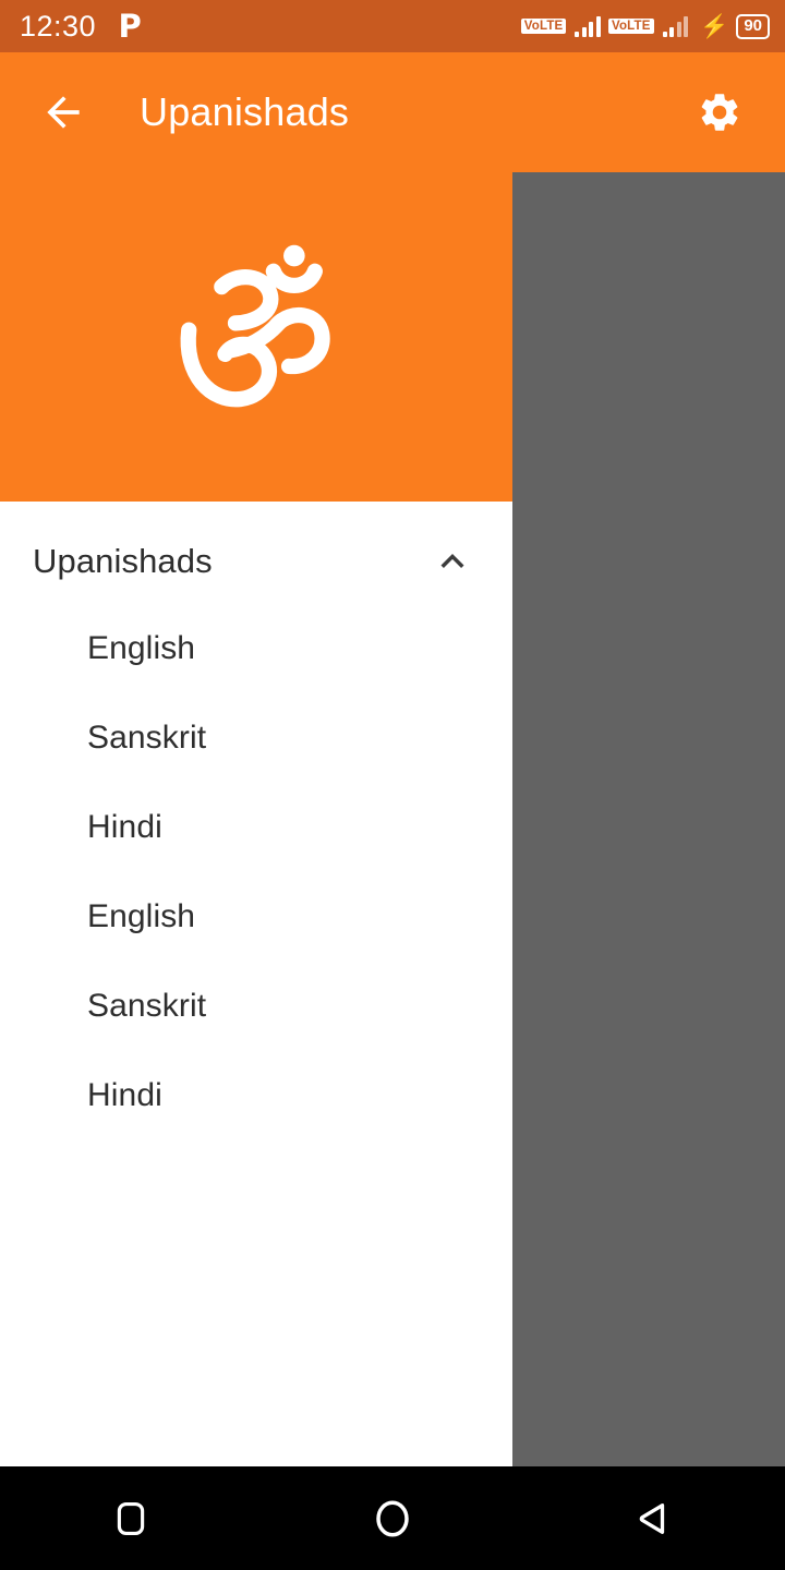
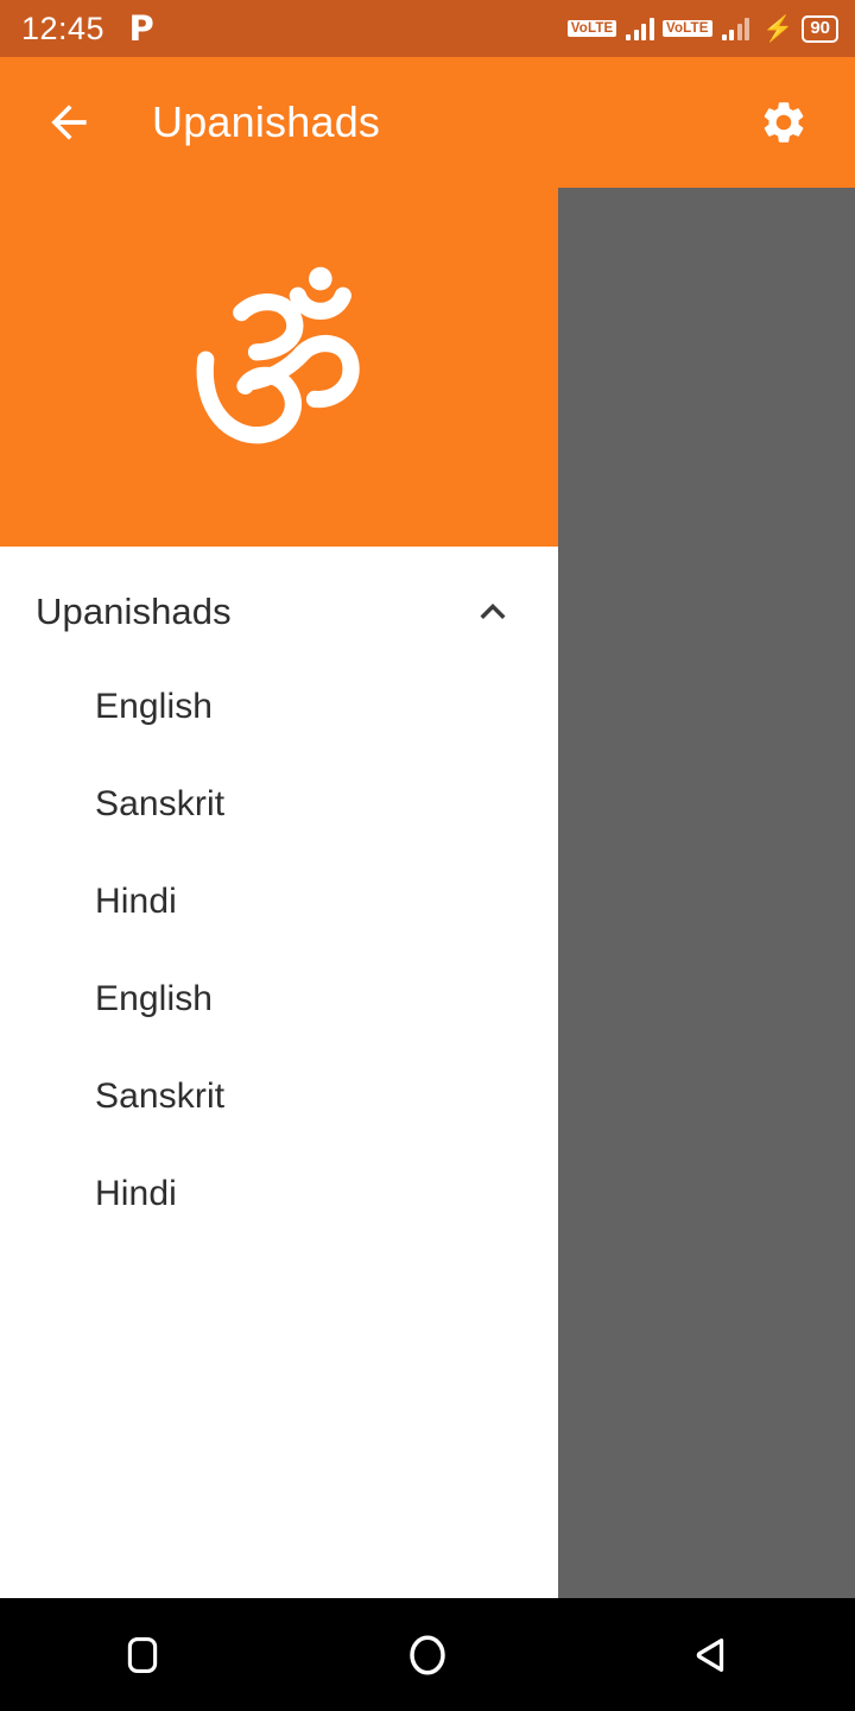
- 12:30
+ 12:45
  P
  VoLTE
  VoLTE
  ⚡
  90
  Upanishads
  Upanishads
  English
  Sanskrit
  Hindi
  English
  Sanskrit
  Hindi
